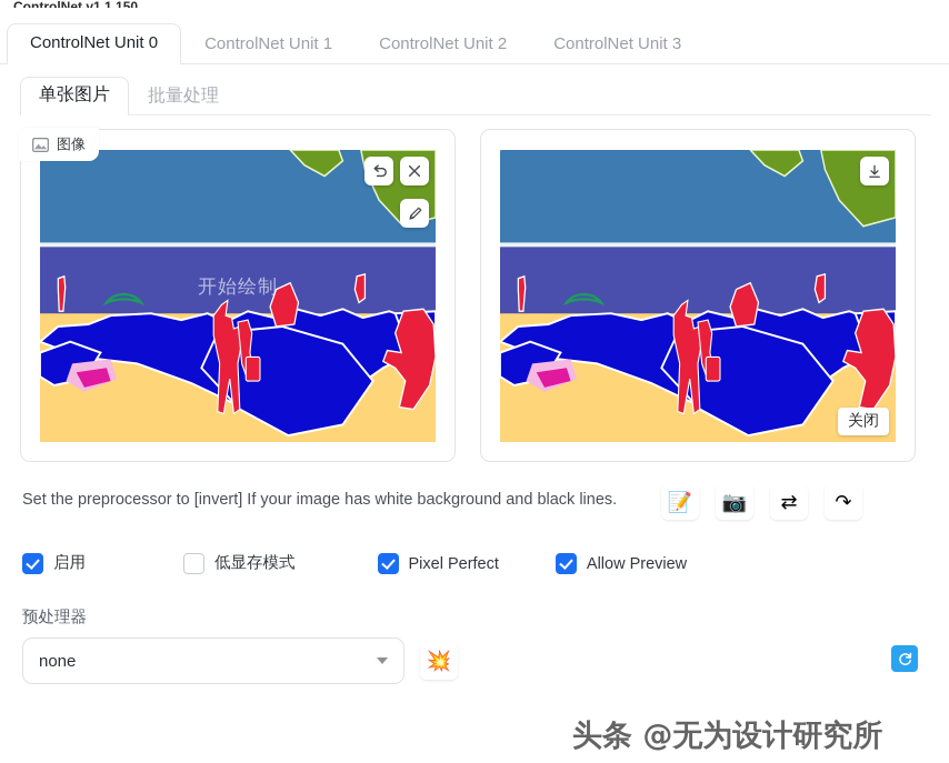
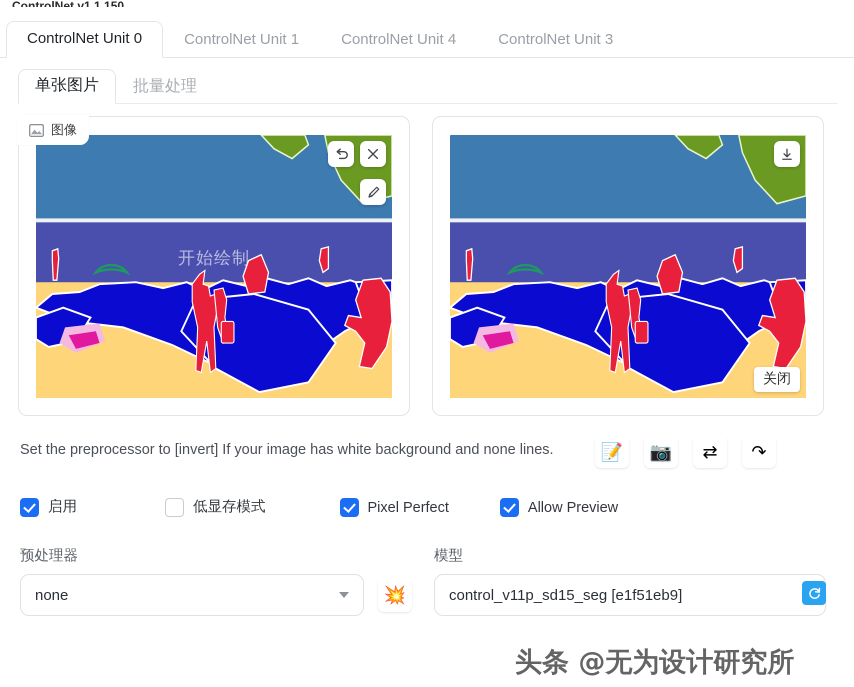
  ControlNet v1.1.150
  ControlNet Unit 0
  ControlNet Unit 1
- ControlNet Unit 2
+ ControlNet Unit 4
  ControlNet Unit 3
  单张图片
  批量处理
  图像
  开始绘制
  关闭
- Set the preprocessor to [invert] If your image has white background and black lines.
+ Set the preprocessor to [invert] If your image has white background and none lines.
  📝
  📷
  ⇄
  ↷
  启用
  低显存模式
  Pixel Perfect
  Allow Preview
  预处理器
  none
  💥
+ 模型
+ control_v11p_sd15_seg [e1f51eb9]
  头条 @无为设计研究所
